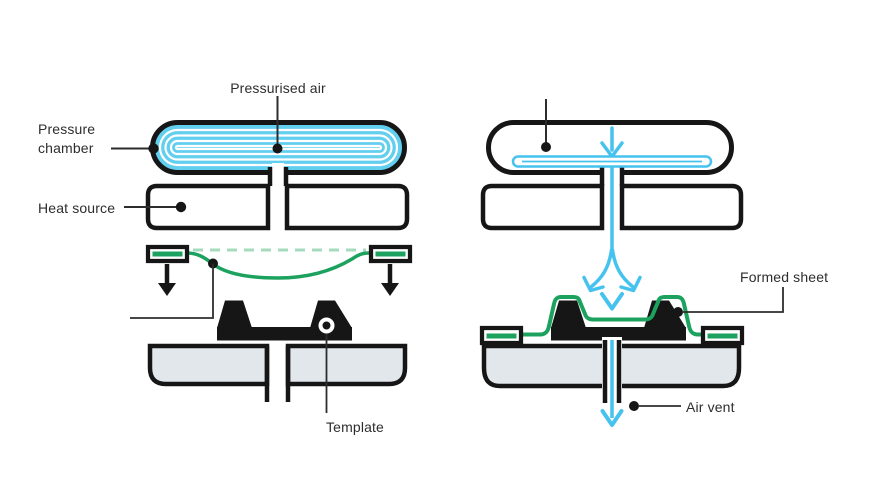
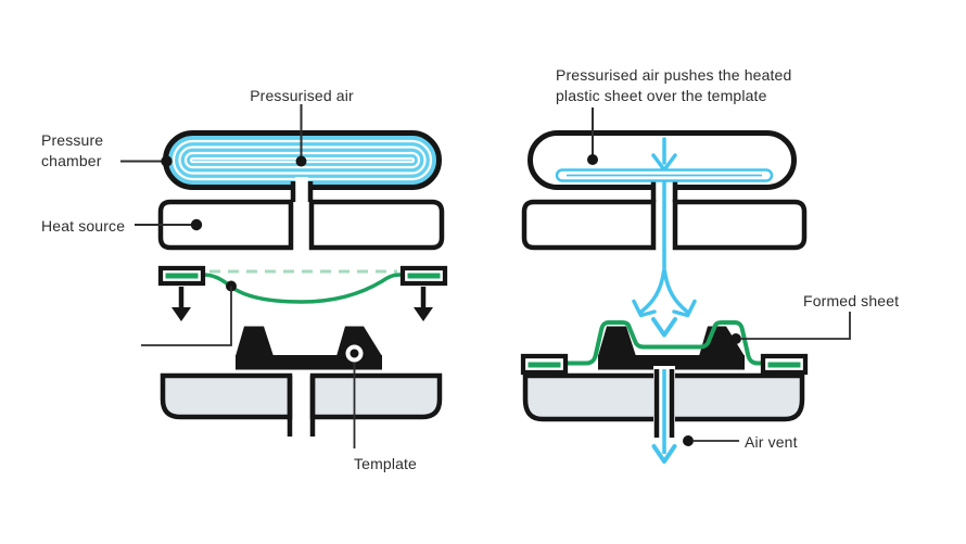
  Pressurised air
  Pressure
  chamber
  Heat source
  Template
+ Pressurised air pushes the heated
+ plastic sheet over the template
  Formed sheet
  Air vent
